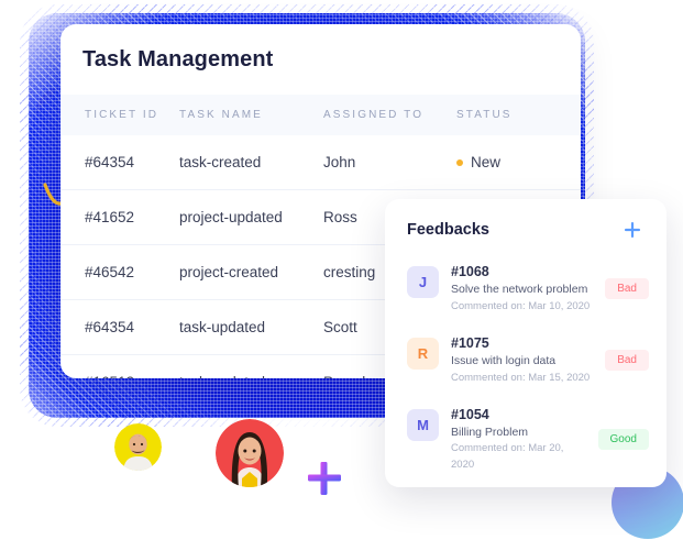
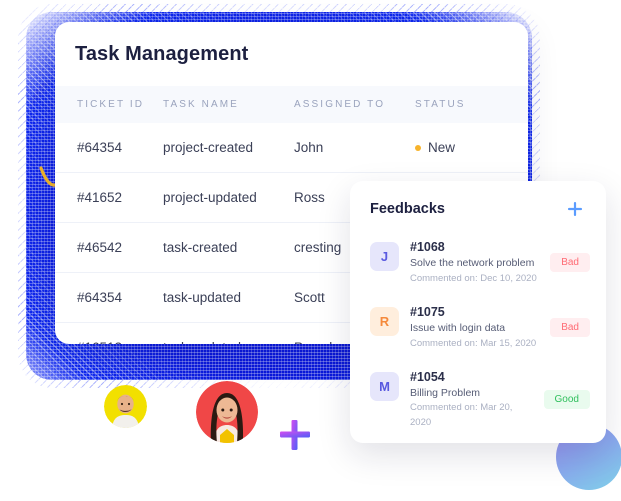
  Task Management
  TICKET ID	TASK NAME	ASSIGNED TO	STATUS
- #64354	task-created	John	New
+ #64354	project-created	John	New
  #41652	project-updated	Ross
- #46542	project-created	cresting
+ #46542	task-created	cresting
  #64354	task-updated	Scott
  Feedbacks
  J
  #1068
  Solve the network problem
- Commented on: Mar 10, 2020
+ Commented on: Dec 10, 2020
  Bad
  R
  #1075
  Issue with login data
  Commented on: Mar 15, 2020
  Bad
  M
  #1054
  Billing Problem
  Commented on: Mar 20, 2020
  Good
